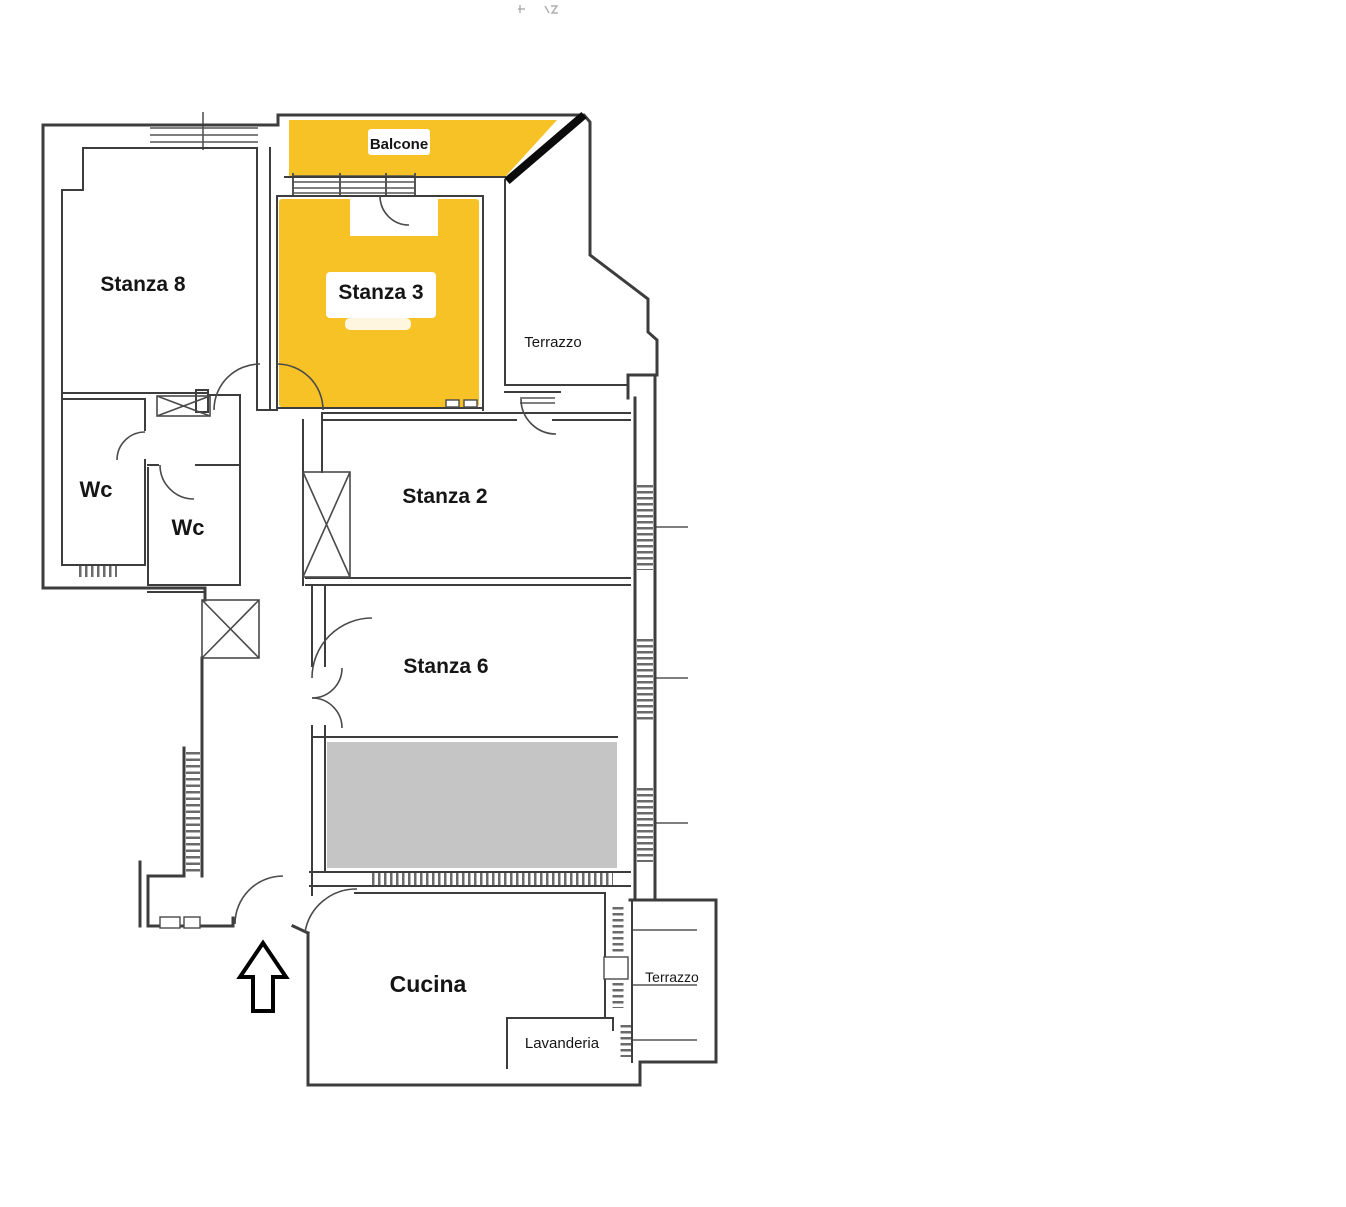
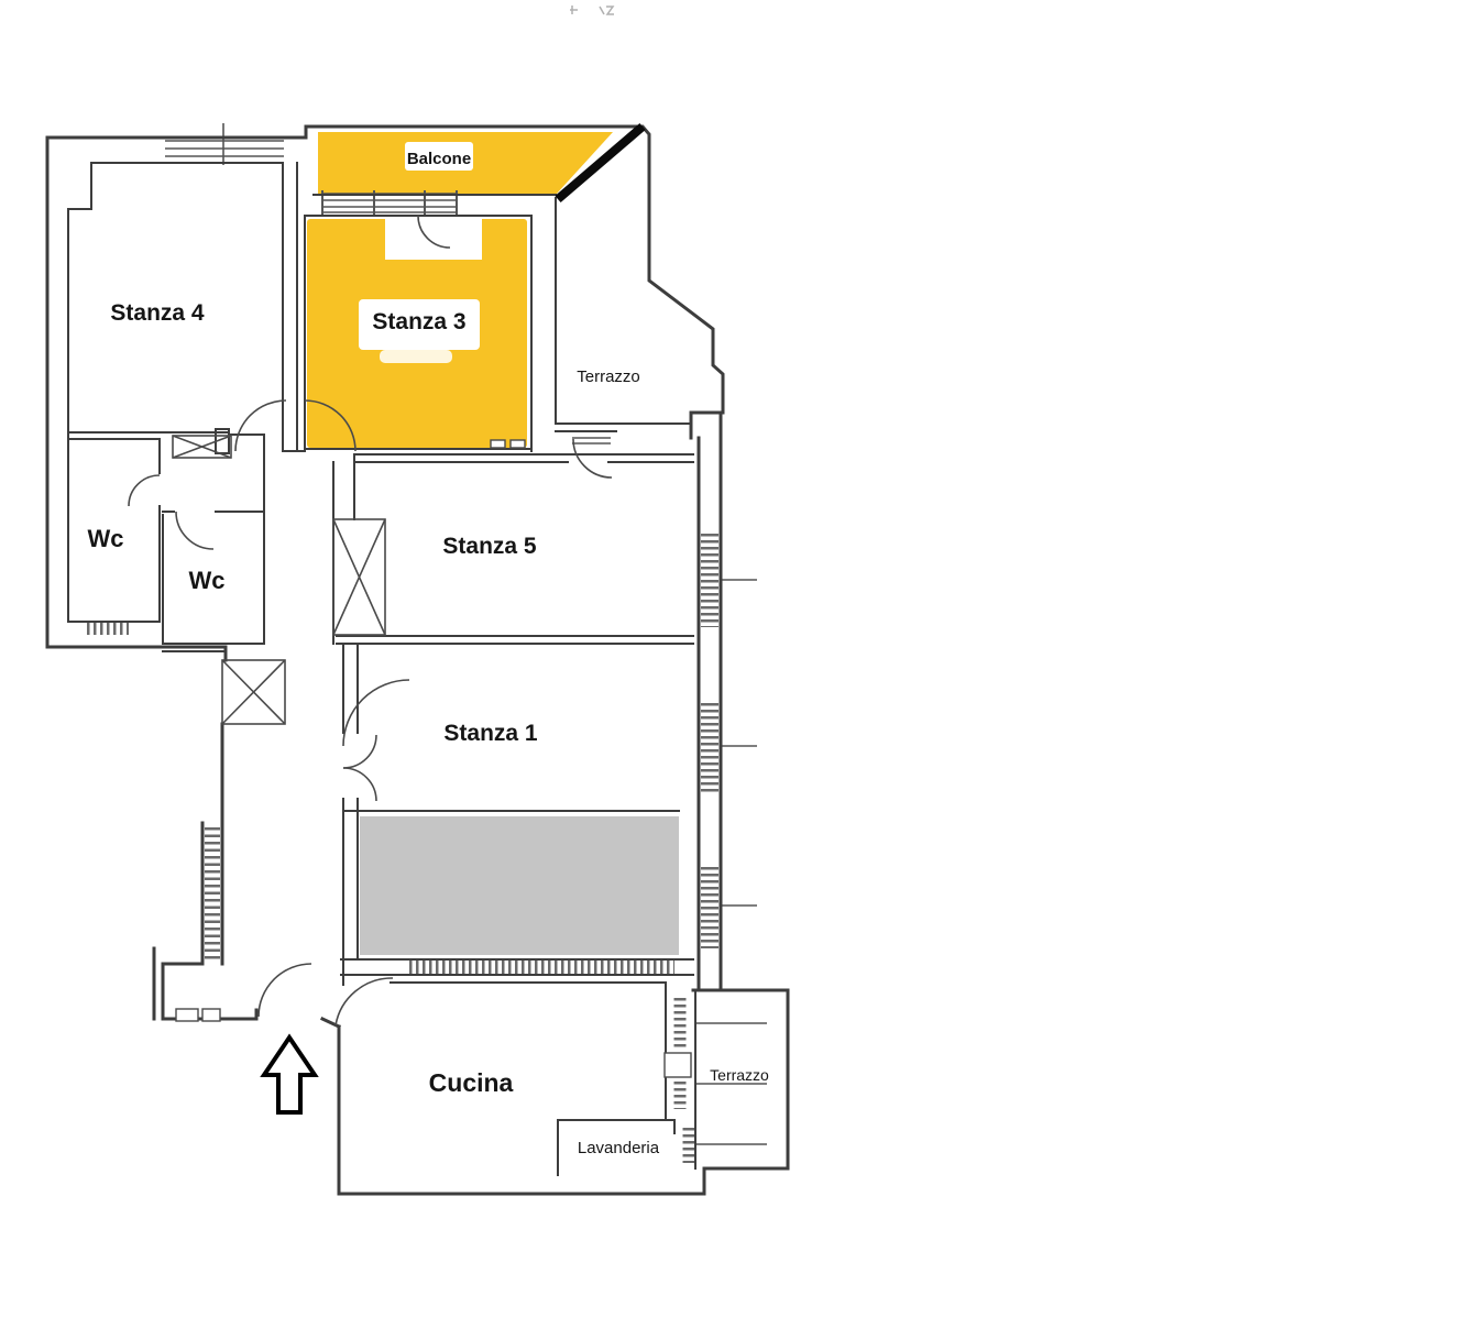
- Stanza 8
+ Stanza 4
  Stanza 3
  Balcone
  Terrazzo
  Wc
  Wc
- Stanza 2
+ Stanza 5
- Stanza 6
+ Stanza 1
  Cucina
  Lavanderia
  Terrazzo
